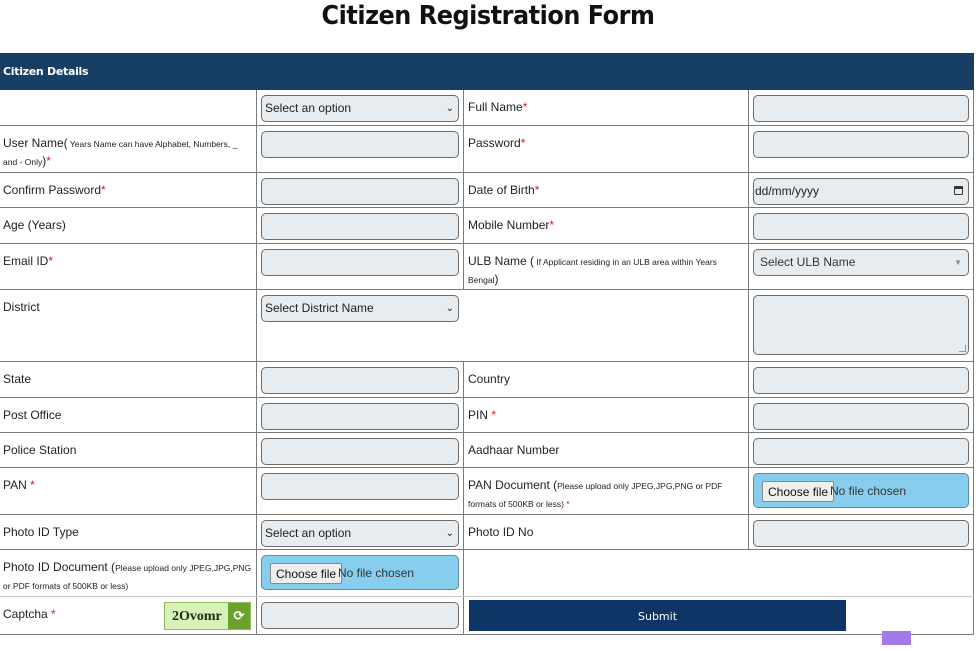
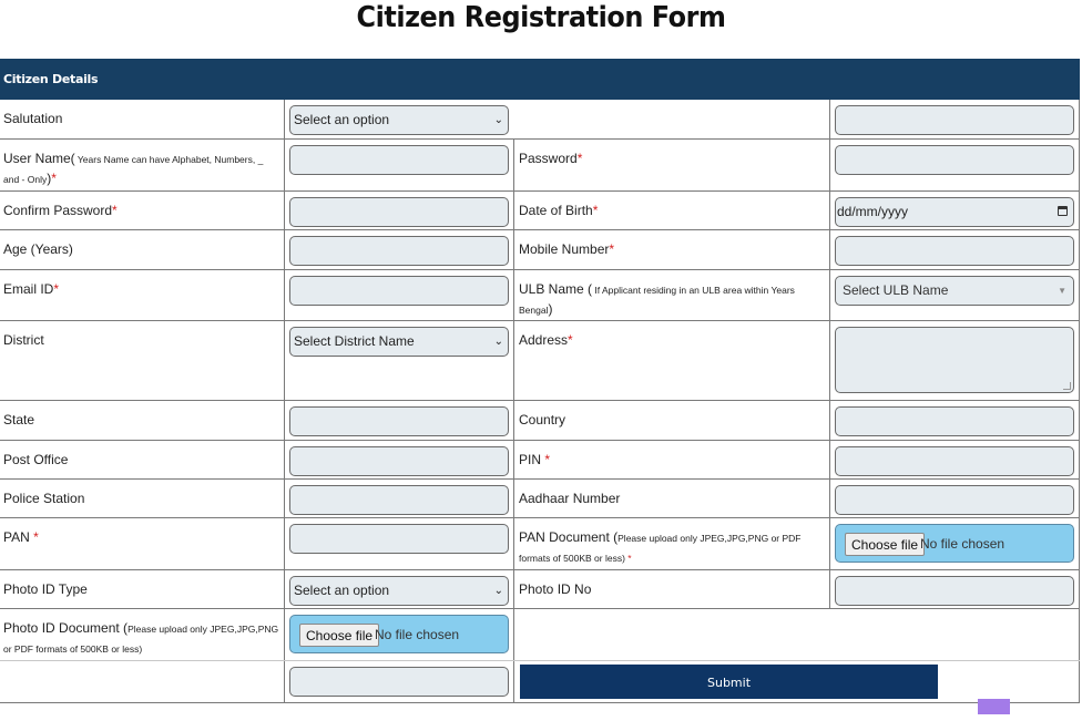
  Citizen Registration Form
  Citizen Details
+ Salutation
  Select an option
  ⌄
- Full Name*
  User Name( Years Name can have Alphabet, Numbers, _ and - Only)*
  Password*
  Confirm Password*
  Date of Birth*
  dd/mm/yyyy
  Age (Years)
  Mobile Number*
  Email ID*
  ULB Name ( If Applicant residing in an ULB area within Years Bengal)
  Select ULB Name
  ▼
  District
  Select District Name
  ⌄
+ Address*
  State
  Country
  Post Office
  PIN *
  Police Station
  Aadhaar Number
  PAN *
  PAN Document (Please upload only JPEG,JPG,PNG or PDF formats of 500KB or less) *
  Choose file
  No file chosen
  Photo ID Type
  Select an option
  ⌄
  Photo ID No
  Photo ID Document (Please upload only JPEG,JPG,PNG or PDF formats of 500KB or less)
  Choose file
  No file chosen
- Captcha *
- 2Ovomr
- ⟳
  Submit
